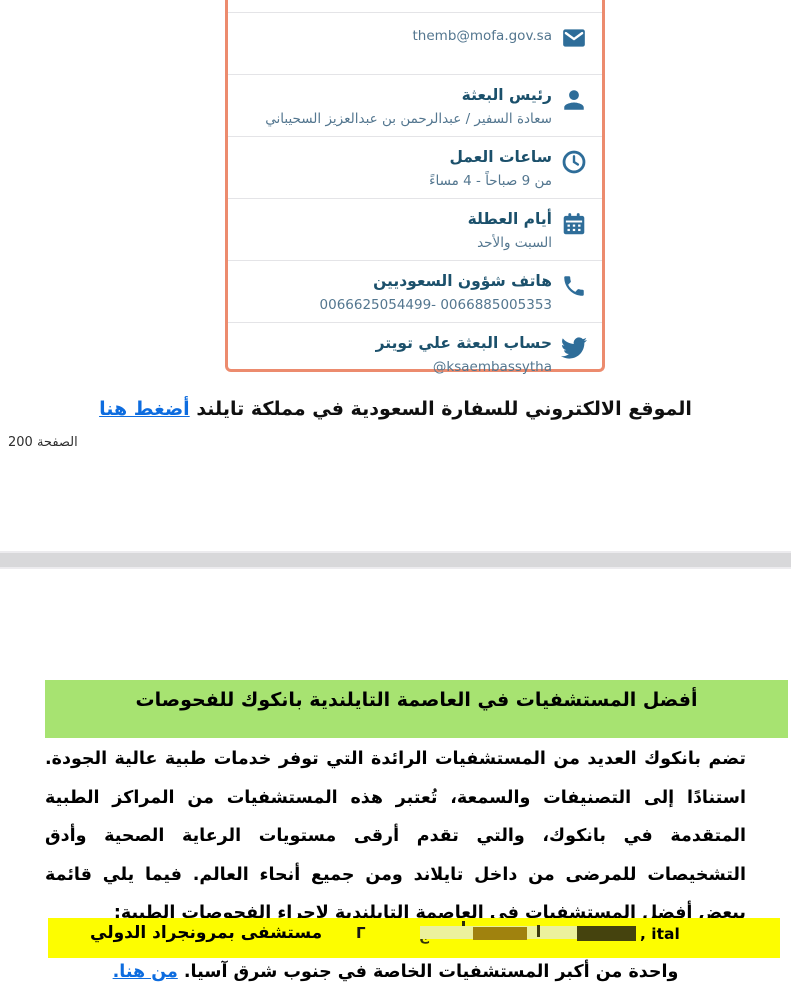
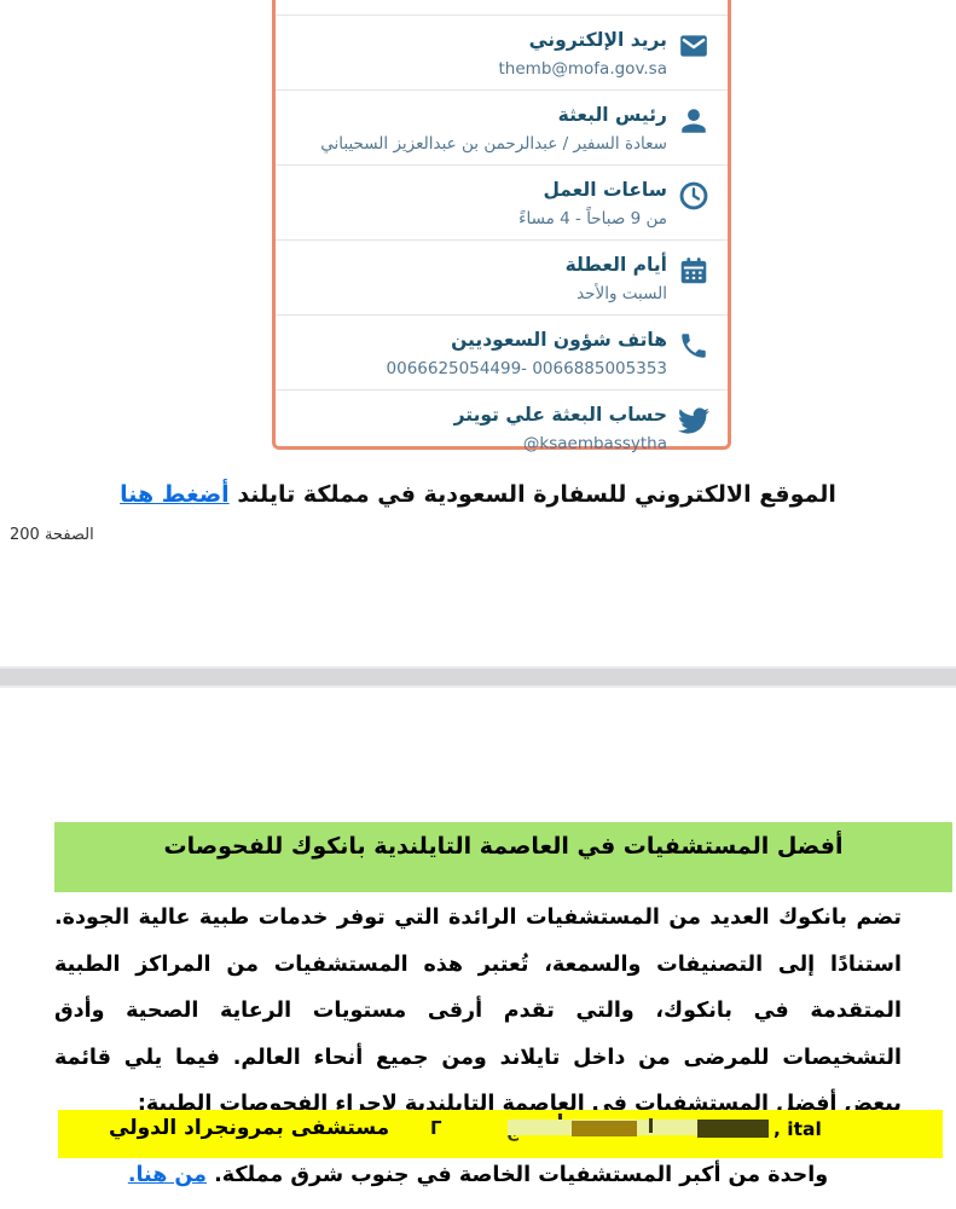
+ بريد الإلكتروني
  themb@mofa.gov.sa
  رئيس البعثة
  سعادة السفير / عبدالرحمن بن عبدالعزيز السحيباني
  ساعات العمل
  من 9 صباحاً - 4 مساءً
  أيام العطلة
  السبت والأحد
  هاتف شؤون السعوديين
  0066625054499- 0066885005353
  حساب البعثة علي تويتر
  @ksaembassytha
  الموقع الالكتروني للسفارة السعودية في مملكة تايلند أضغط هنا
  الصفحة 200
  أفضل المستشفيات في العاصمة التايلندية بانكوك للفحوصات
  تضم بانكوك العديد من المستشفيات الرائدة التي توفر خدمات طبية عالية الجودة. استنادًا إلى التصنيفات والسمعة، تُعتبر هذه المستشفيات من المراكز الطبية المتقدمة في بانكوك، والتي تقدم أرقى مستويات الرعاية الصحية وأدق التشخيصات للمرضى من داخل تايلاند ومن جميع أنحاء العالم. فيما يلي قائمة ببعض أفضل المستشفيات في العاصمة التايلندية لإجراء الفحوصات الطبية:
  مستشفى بمرونجراد الدولي
  Γ
  , ital
- واحدة من أكبر المستشفيات الخاصة في جنوب شرق آسيا. من هنا.
+ واحدة من أكبر المستشفيات الخاصة في جنوب شرق مملكة. من هنا.
